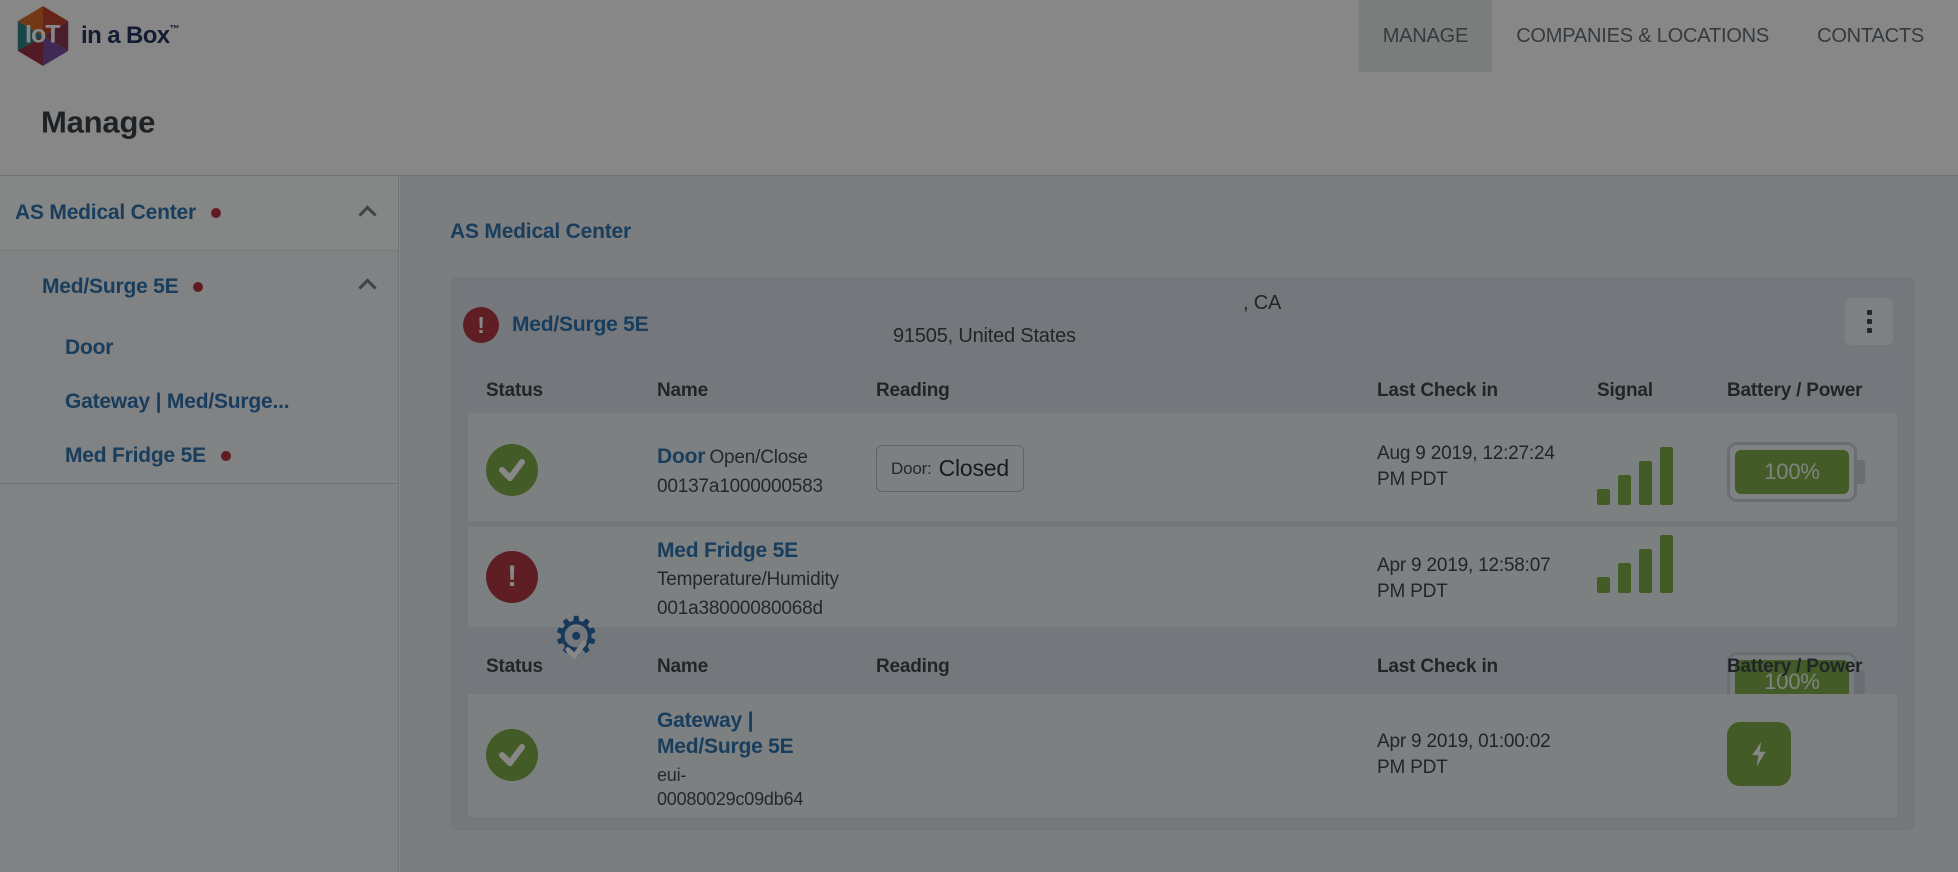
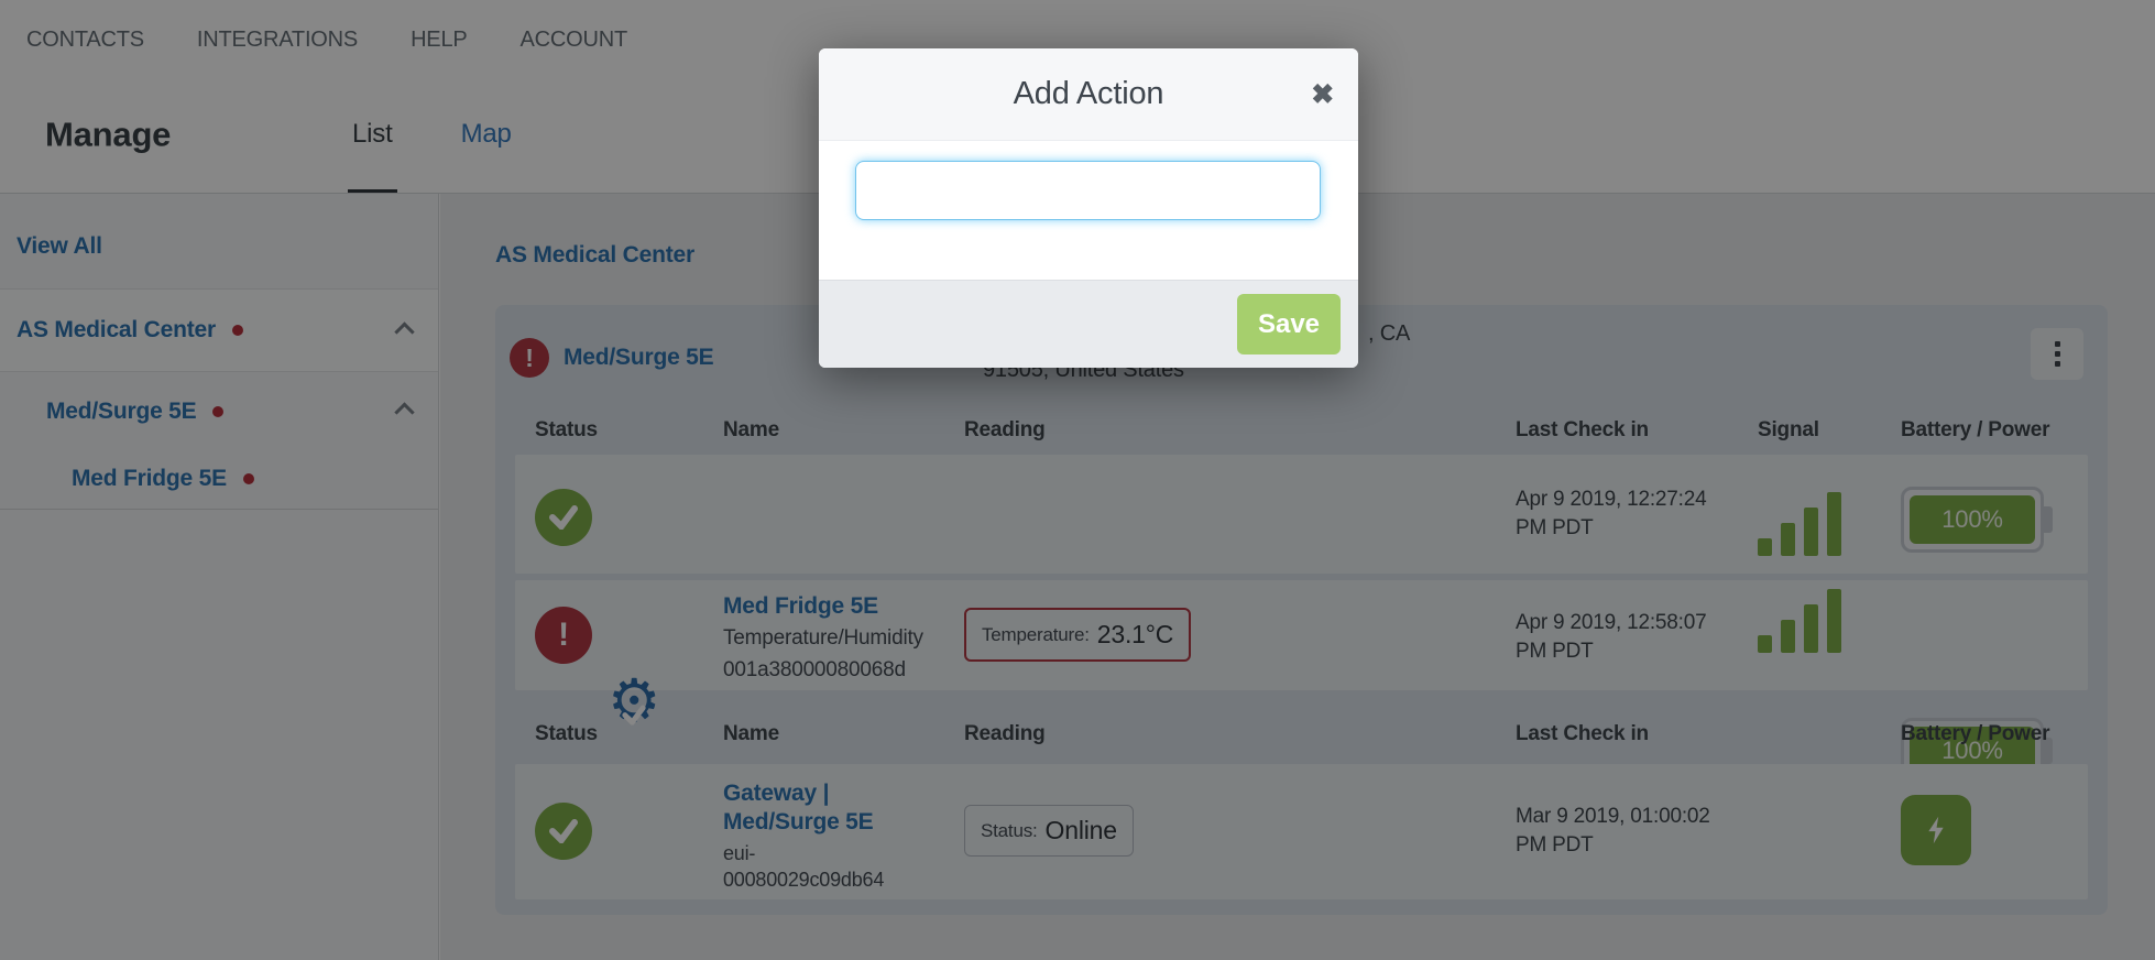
- IoT
- in a Box™
- MANAGE
- COMPANIES & LOCATIONS
  CONTACTS
+ INTEGRATIONS
+ HELP
+ ACCOUNT
  Manage
+ List
+ Map
+ View All
  AS Medical Center
  Med/Surge 5E
- Door
- Gateway | Med/Surge...
  Med Fridge 5E
  AS Medical Center
  !
  Med/Surge 5E
  , CA
  91505, United States
  Status
  Name
  Reading
  Last Check in
  Signal
  Battery / Power
- Door Open/Close
- 00137a1000000583
- Door:
- Closed
- Aug 9 2019, 12:27:24
+ Apr 9 2019, 12:27:24
  PM PDT
  100%
  !
  ⚙
  Med Fridge 5E
  Temperature/Humidity
  001a38000080068d
+ Temperature:
+ 23.1°C
  Apr 9 2019, 12:58:07
  PM PDT
  100%
  Status
  Name
  Reading
  Last Check in
  Battery / Power
  Gateway |
  Med/Surge 5E
  eui-
  00080029c09db64
+ Status:
+ Online
- Apr 9 2019, 01:00:02
+ Mar 9 2019, 01:00:02
  PM PDT
+ Add Action
+ ✖
+ Save
